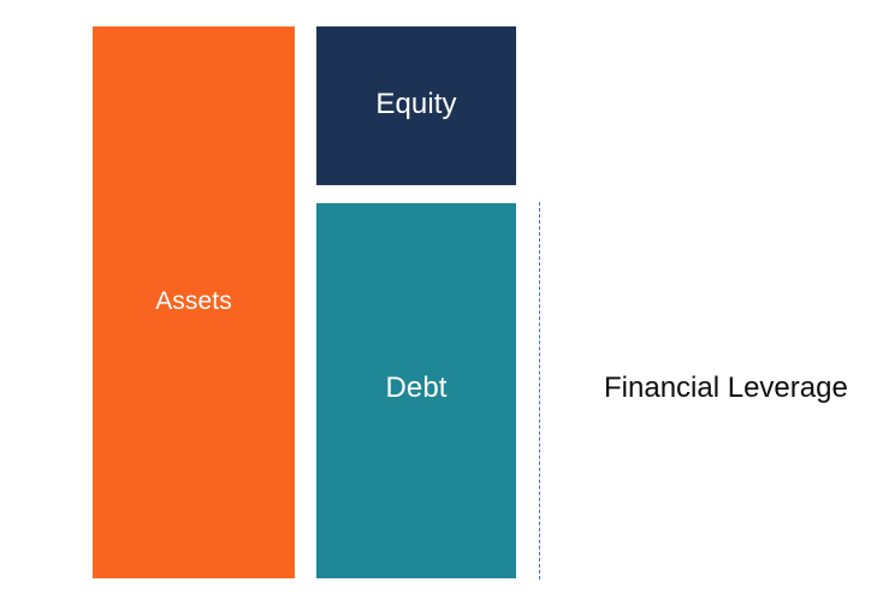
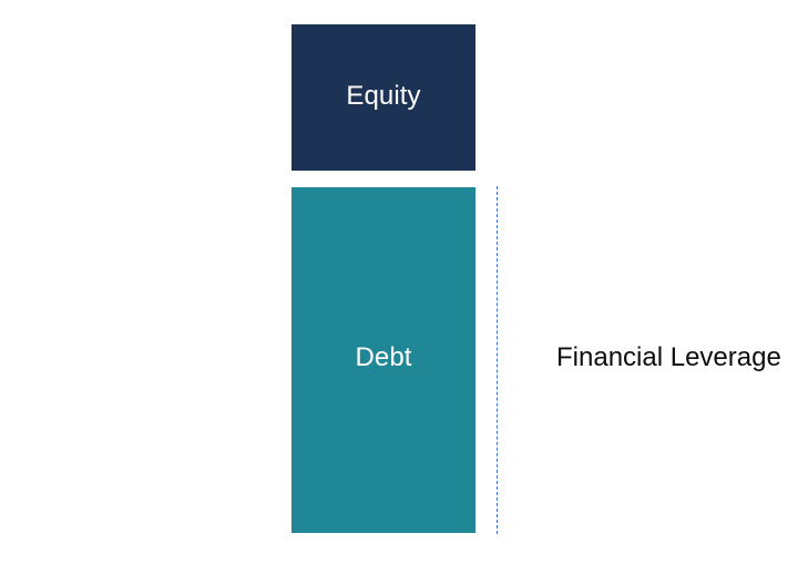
- Assets
  Equity
  Debt
  Financial Leverage
